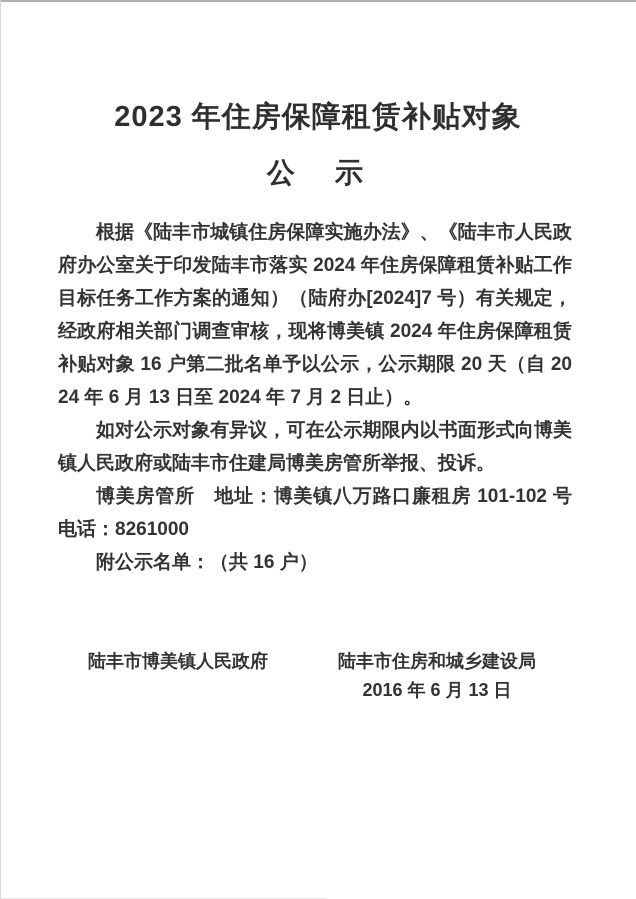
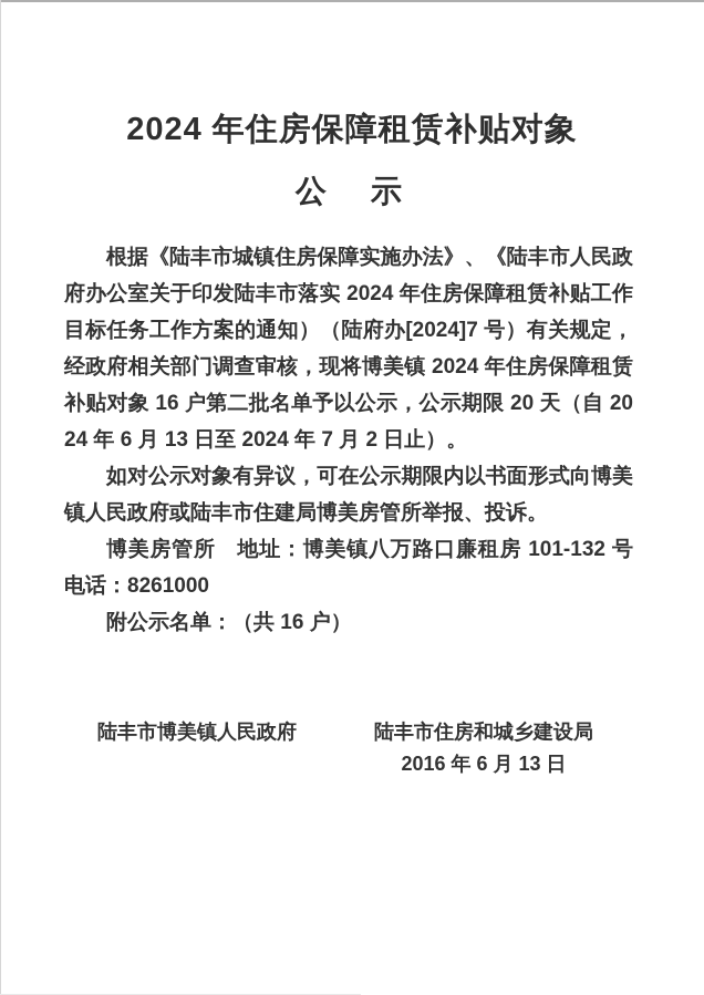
- 2023 年住房保障租赁补贴对象
+ 2024 年住房保障租赁补贴对象
  公 示
  根据《陆丰市城镇住房保障实施办法》、《陆丰市人民政府办公室关于印发陆丰市落实 2024 年住房保障租赁补贴工作目标任务工作方案的通知）（陆府办[2024]7 号）有关规定，经政府相关部门调查审核，现将博美镇 2024 年住房保障租赁补贴对象 16 户第二批名单予以公示，公示期限 20 天（自 2024 年 6 月 13 日至 2024 年 7 月 2 日止）。
  如对公示对象有异议，可在公示期限内以书面形式向博美镇人民政府或陆丰市住建局博美房管所举报、投诉。
- 博美房管所 地址：博美镇八万路口廉租房 101-102 号 电话：8261000
+ 博美房管所 地址：博美镇八万路口廉租房 101-132 号 电话：8261000
  附公示名单：（共 16 户）
  陆丰市博美镇人民政府
  陆丰市住房和城乡建设局
  2016 年 6 月 13 日
